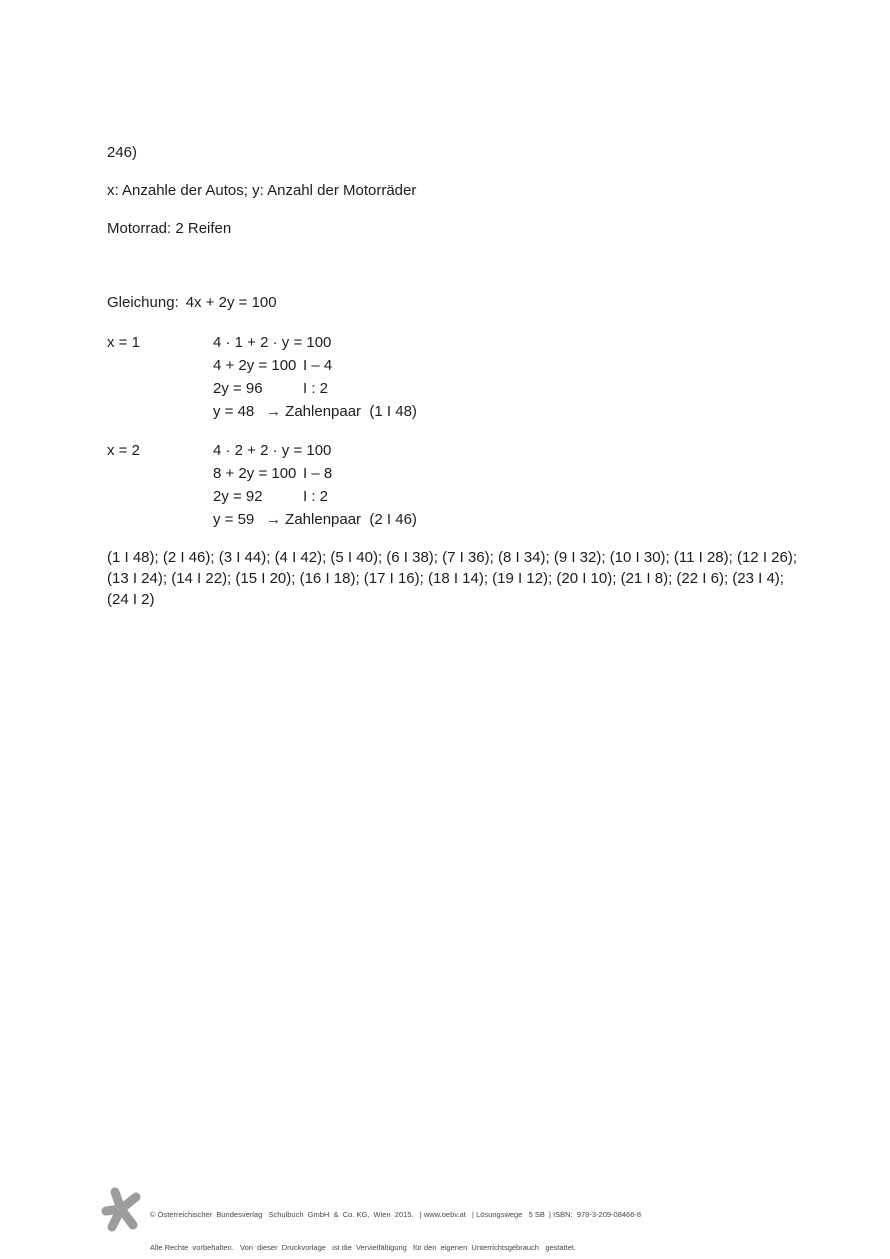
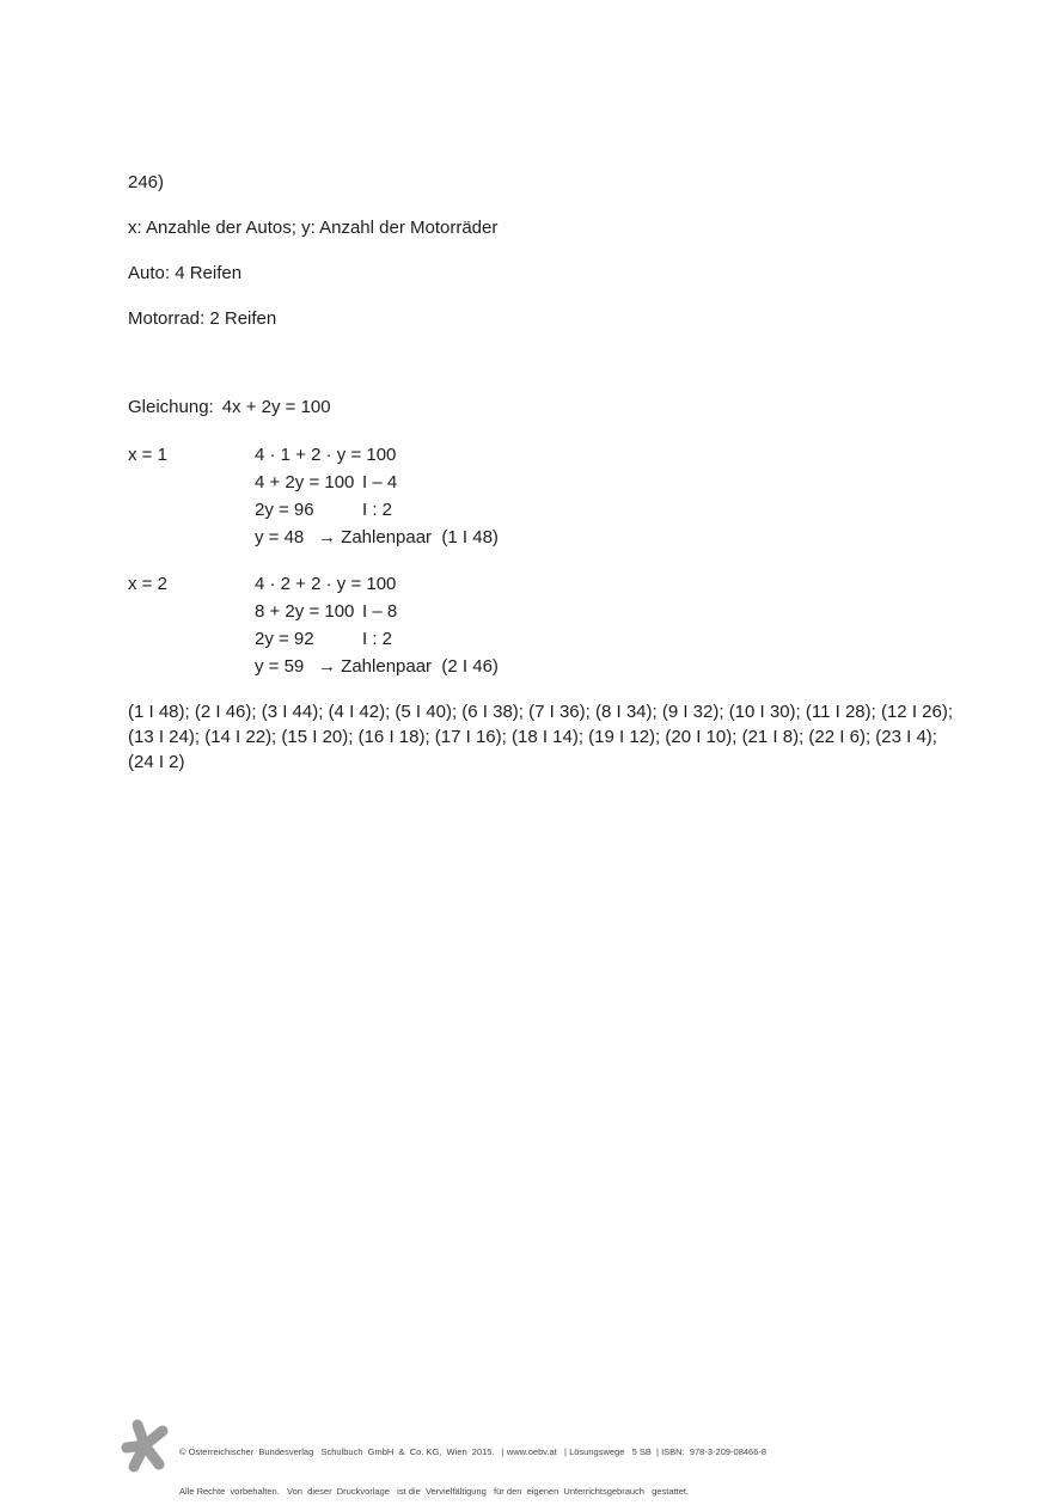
  246)
  x: Anzahle der Autos; y: Anzahl der Motorräder
+ Auto: 4 Reifen
  Motorrad: 2 Reifen
  Gleichung: 4x + 2y = 100
  x = 1
  4 · 1 + 2 · y = 100
  4 + 2y = 100 I – 4
  2y = 96 I : 2
  y = 48 → Zahlenpaar (1 I 48)
  x = 2
  4 · 2 + 2 · y = 100
  8 + 2y = 100 I – 8
  2y = 92 I : 2
  y = 59 → Zahlenpaar (2 I 46)
  (1 I 48); (2 I 46); (3 I 44); (4 I 42); (5 I 40); (6 I 38); (7 I 36); (8 I 34); (9 I 32); (10 I 30); (11 I 28); (12 I 26); (13 I 24); (14 I 22); (15 I 20); (16 I 18); (17 I 16); (18 I 14); (19 I 12); (20 I 10); (21 I 8); (22 I 6); (23 I 4); (24 I 2)
  © Österreichischer Bundesverlag Schulbuch GmbH & Co. KG, Wien 2015. | www.oebv.at | Lösungswege 5 SB | ISBN: 978-3-209-08466-8
  Alle Rechte vorbehalten. Von dieser Druckvorlage ist die Vervielfältigung für den eigenen Unterrichtsgebrauch gestattet.
